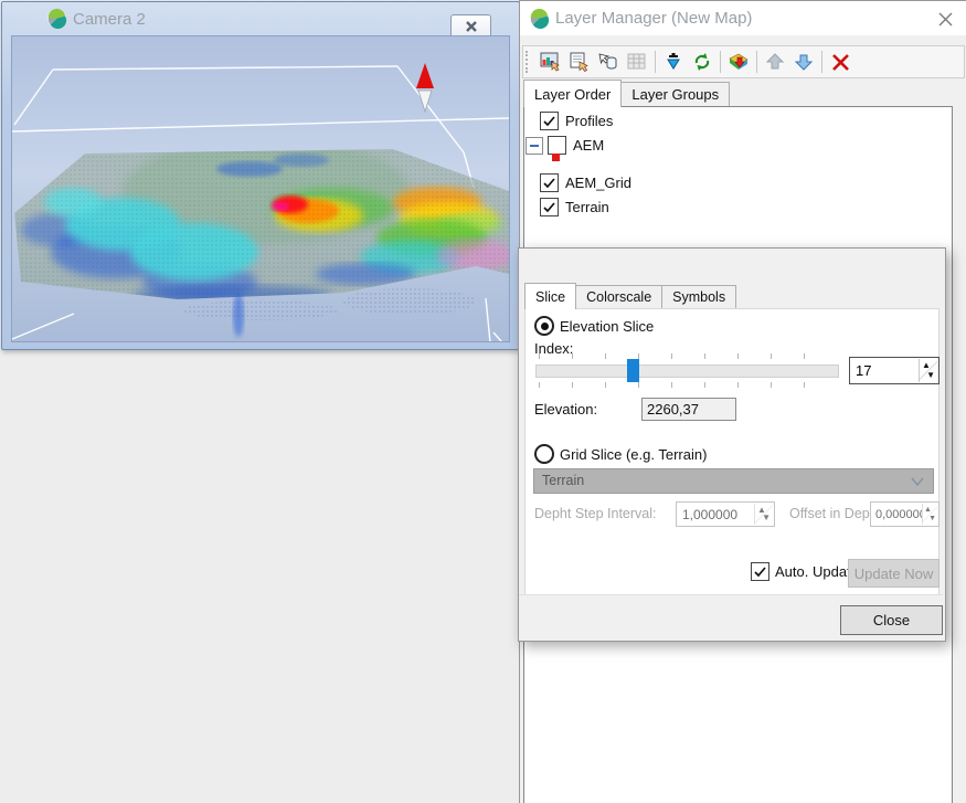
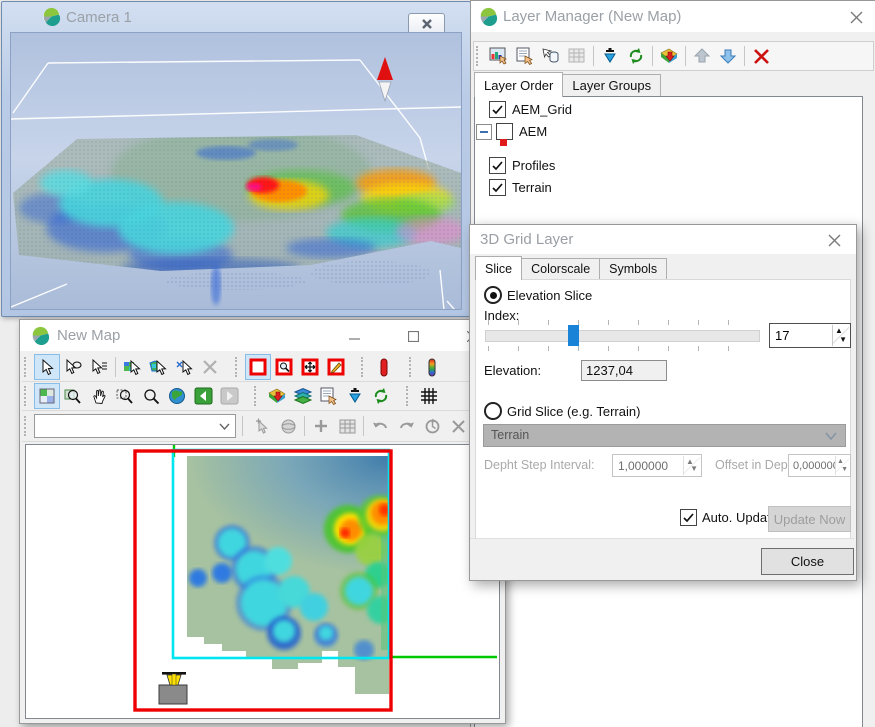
- Camera 2
+ Camera 1
  Layer Manager (New Map)
  Layer Order
  Layer Groups
- Profiles
+ AEM_Grid
  AEM
- AEM_Grid
+ Profiles
  Terrain
+ New Map
+ 3D Grid Layer
  Slice
  Colorscale
  Symbols
  Elevation Slice
  Index:
  17
  ▲
  ▼
  Elevation:
- 2260,37
+ 1237,04
  Grid Slice (e.g. Terrain)
  Terrain
  Depht Step Interval:
  1,000000
  ▲
  ▼
  Offset in Dep
  0,00000
  Auto. Upda
  Update Now
  Close
